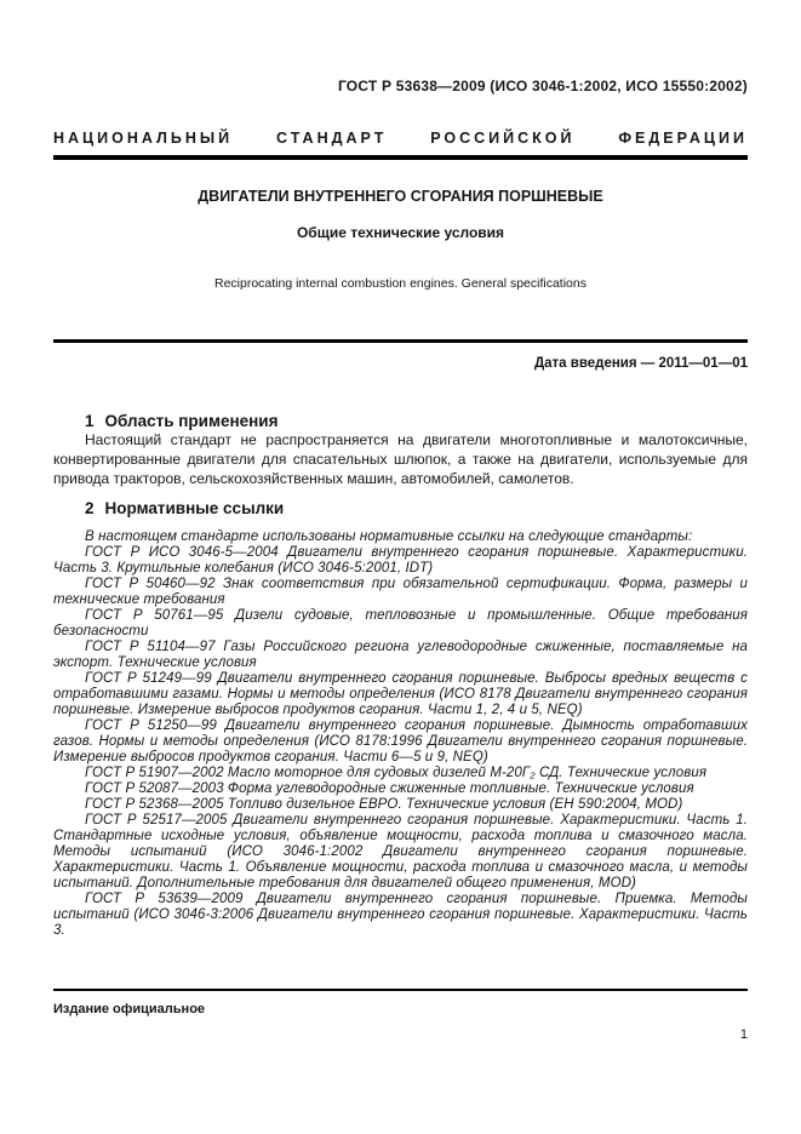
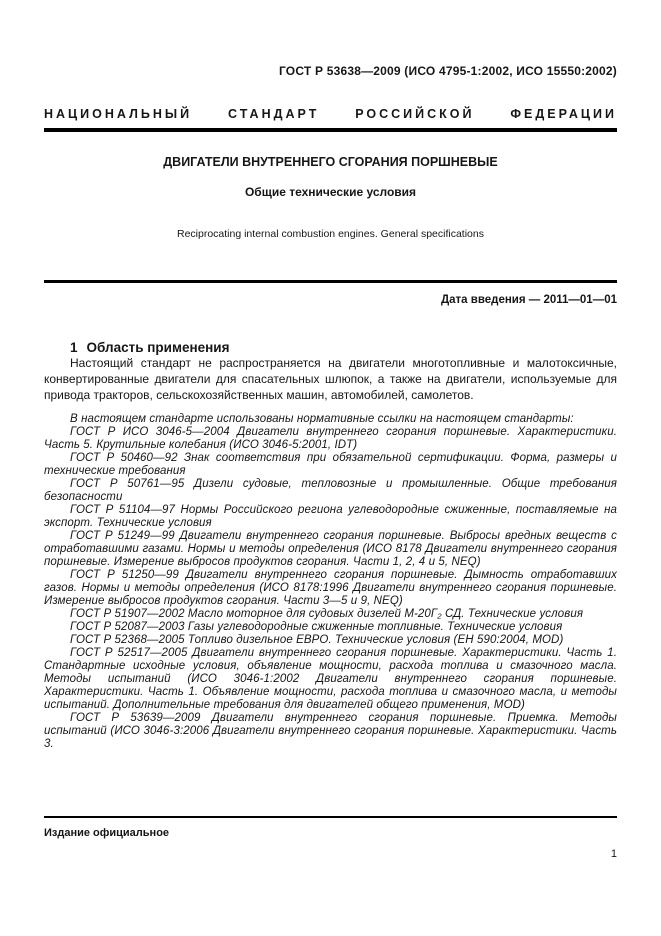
- ГОСТ Р 53638—2009 (ИСО 3046-1:2002, ИСО 15550:2002)
+ ГОСТ Р 53638—2009 (ИСО 4795-1:2002, ИСО 15550:2002)
  НАЦИОНАЛЬНЫЙ СТАНДАРТ РОССИЙСКОЙ ФЕДЕРАЦИИ
  ДВИГАТЕЛИ ВНУТРЕННЕГО СГОРАНИЯ ПОРШНЕВЫЕ
  Общие технические условия
  Reciprocating internal combustion engines. General specifications
  Дата введения — 2011—01—01
  1 Область применения
  Настоящий стандарт не распространяется на двигатели многотопливные и малотоксичные, конвертированные двигатели для спасательных шлюпок, а также на двигатели, используемые для привода тракторов, сельскохозяйственных машин, автомобилей, самолетов.
- 2 Нормативные ссылки
- В настоящем стандарте использованы нормативные ссылки на следующие стандарты:
+ В настоящем стандарте использованы нормативные ссылки на настоящем стандарты:
- ГОСТ Р ИСО 3046-5—2004 Двигатели внутреннего сгорания поршневые. Характеристики. Часть 3. Крутильные колебания (ИСО 3046-5:2001, IDT)
+ ГОСТ Р ИСО 3046-5—2004 Двигатели внутреннего сгорания поршневые. Характеристики. Часть 5. Крутильные колебания (ИСО 3046-5:2001, IDT)
  ГОСТ Р 50460—92 Знак соответствия при обязательной сертификации. Форма, размеры и технические требования
  ГОСТ Р 50761—95 Дизели судовые, тепловозные и промышленные. Общие требования безопасности
- ГОСТ Р 51104—97 Газы Российского региона углеводородные сжиженные, поставляемые на экспорт. Технические условия
+ ГОСТ Р 51104—97 Нормы Российского региона углеводородные сжиженные, поставляемые на экспорт. Технические условия
  ГОСТ Р 51249—99 Двигатели внутреннего сгорания поршневые. Выбросы вредных веществ с отработавшими газами. Нормы и методы определения (ИСО 8178 Двигатели внутреннего сгорания поршневые. Измерение выбросов продуктов сгорания. Части 1, 2, 4 и 5, NEQ)
- ГОСТ Р 51250—99 Двигатели внутреннего сгорания поршневые. Дымность отработавших газов. Нормы и методы определения (ИСО 8178:1996 Двигатели внутреннего сгорания поршневые. Измерение выбросов продуктов сгорания. Части 6—5 и 9, NEQ)
+ ГОСТ Р 51250—99 Двигатели внутреннего сгорания поршневые. Дымность отработавших газов. Нормы и методы определения (ИСО 8178:1996 Двигатели внутреннего сгорания поршневые. Измерение выбросов продуктов сгорания. Части 3—5 и 9, NEQ)
  ГОСТ Р 51907—2002 Масло моторное для судовых дизелей М-20Г₂ СД. Технические условия
- ГОСТ Р 52087—2003 Форма углеводородные сжиженные топливные. Технические условия
+ ГОСТ Р 52087—2003 Газы углеводородные сжиженные топливные. Технические условия
  ГОСТ Р 52368—2005 Топливо дизельное ЕВРО. Технические условия (ЕН 590:2004, MOD)
  ГОСТ Р 52517—2005 Двигатели внутреннего сгорания поршневые. Характеристики. Часть 1. Стандартные исходные условия, объявление мощности, расхода топлива и смазочного масла. Методы испытаний (ИСО 3046-1:2002 Двигатели внутреннего сгорания поршневые. Характеристики. Часть 1. Объявление мощности, расхода топлива и смазочного масла, и методы испытаний. Дополнительные требования для двигателей общего применения, MOD)
  ГОСТ Р 53639—2009 Двигатели внутреннего сгорания поршневые. Приемка. Методы испытаний (ИСО 3046-3:2006 Двигатели внутреннего сгорания поршневые. Характеристики. Часть 3.
  Издание официальное
  1
